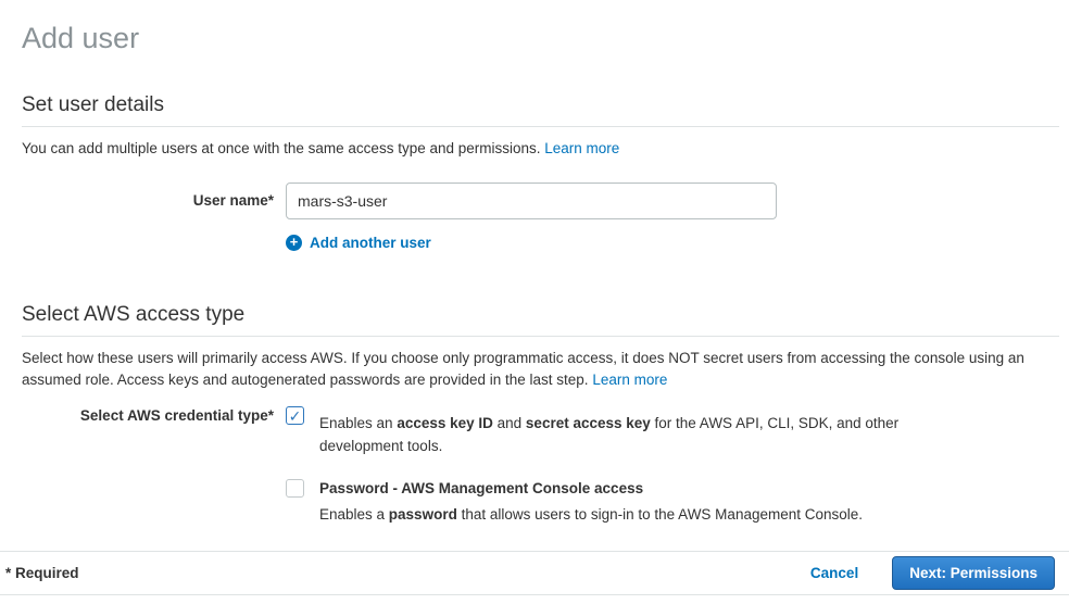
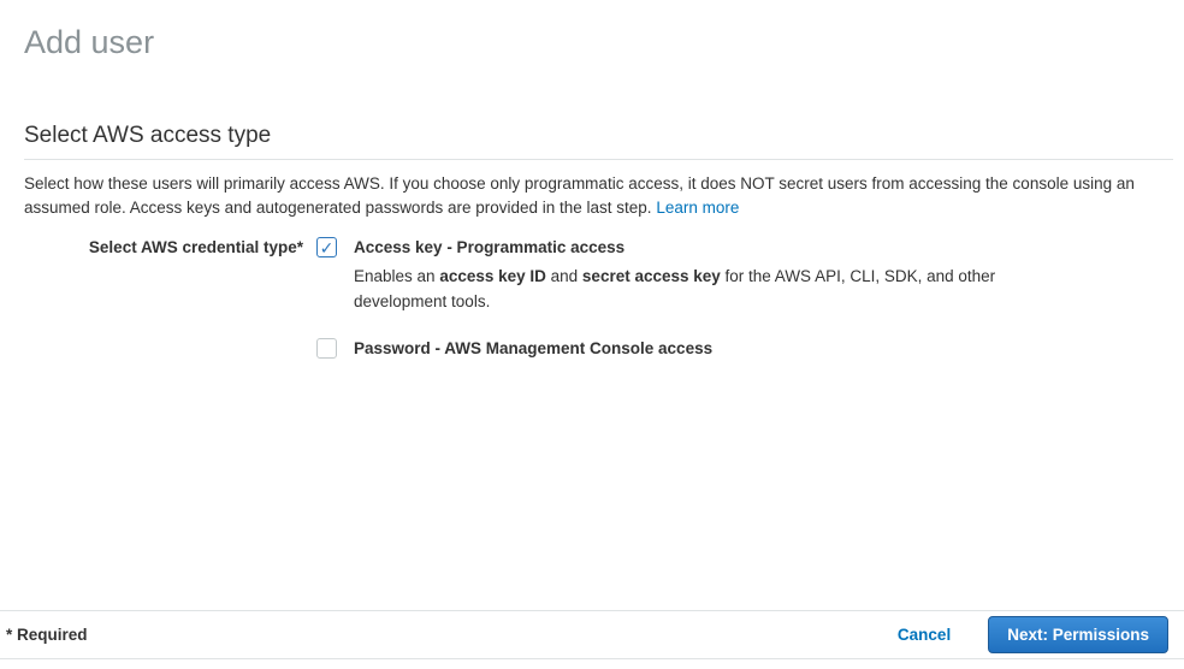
  Add user
- Set user details
- You can add multiple users at once with the same access type and permissions. Learn more
- User name*
- mars-s3-user
- +
- Add another user
  Select AWS access type
  Select how these users will primarily access AWS. If you choose only programmatic access, it does NOT secret users from accessing the console using an assumed role. Access keys and autogenerated passwords are provided in the last step. Learn more
  Select AWS credential type*
  ✓
+ Access key - Programmatic access
  Enables an access key ID and secret access key for the AWS API, CLI, SDK, and other development tools.
  Password - AWS Management Console access
- Enables a password that allows users to sign-in to the AWS Management Console.
  * Required
  Cancel
  Next: Permissions
